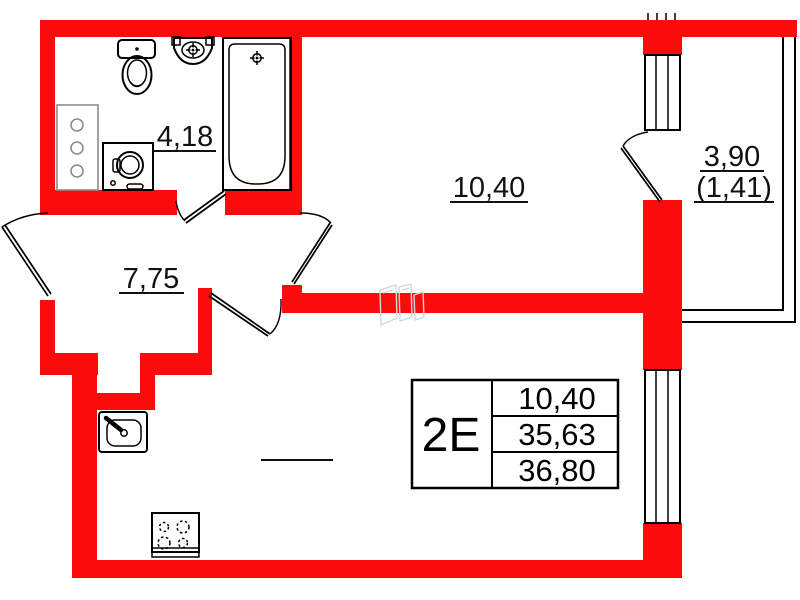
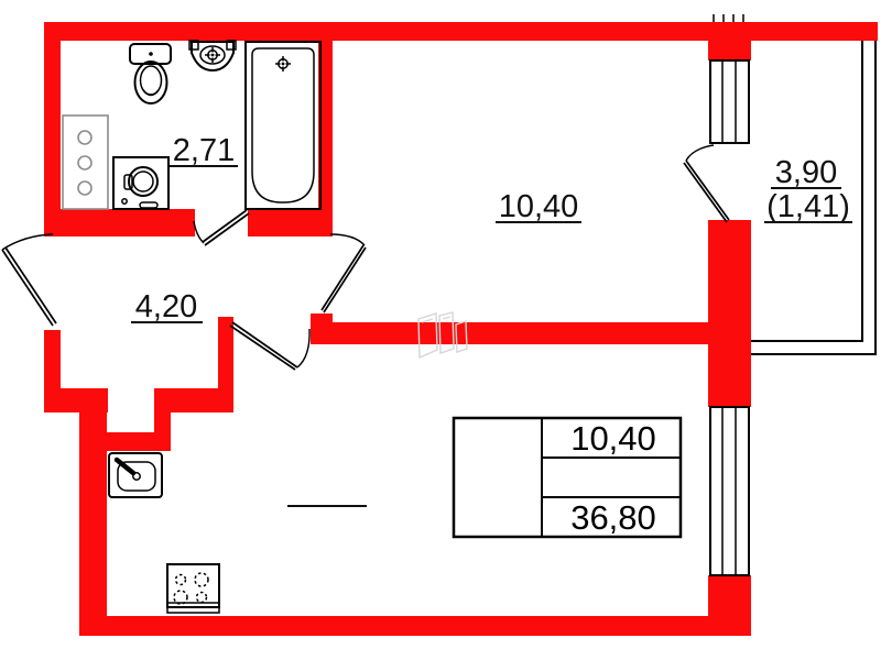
- 4,18
+ 2,71
- 7,75
+ 4,20
  10,40
  3,90
  (1,41)
- 2Е
  10,40
- 35,63
  36,80
